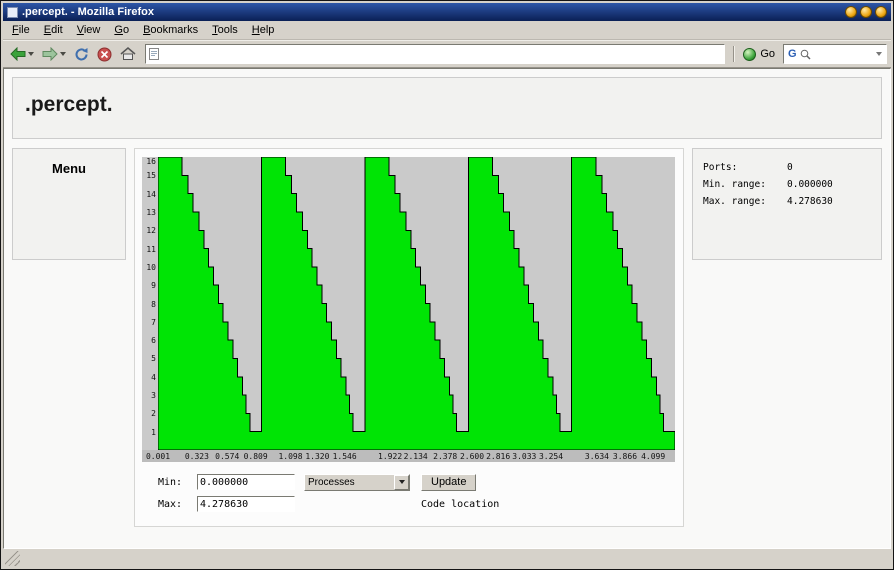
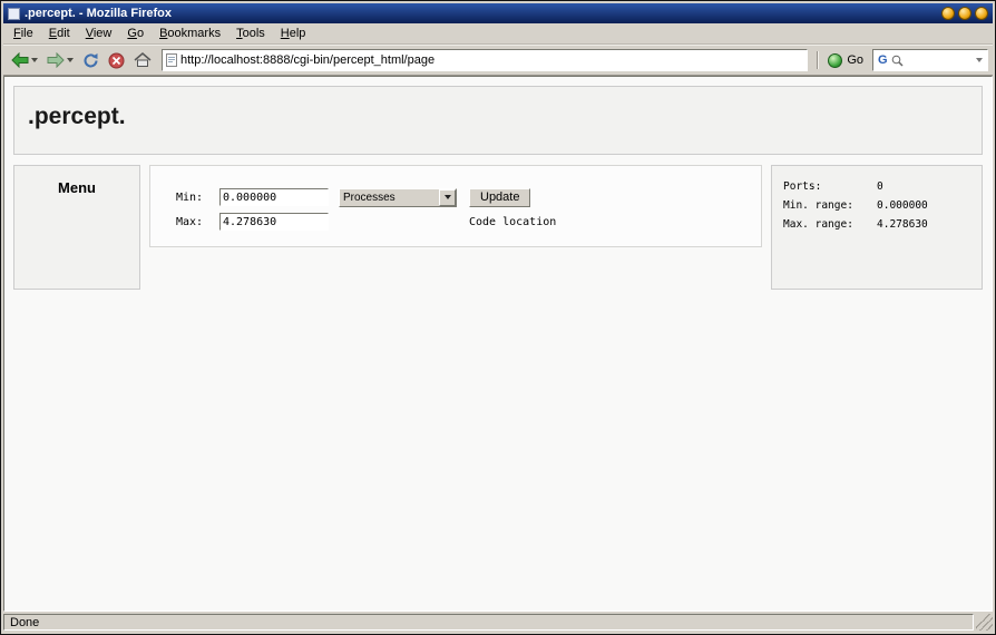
  .percept. - Mozilla Firefox
  File
  Edit
  View
  Go
  Bookmarks
  Tools
  Help
+ http://localhost:8888/cgi-bin/percept_html/page
  Go
  G
  .percept.
  Menu
- 16
- 15
- 14
- 13
- 12
- 11
- 10
- 9
- 8
- 7
- 6
- 5
- 4
- 3
- 2
- 1
- 0.001
- 0.323
- 0.574
- 0.809
- 1.098
- 1.320
- 1.546
- 1.922
- 2.134
- 2.378
- 2.600
- 2.816
- 3.033
- 3.254
- 3.634
- 3.866
- 4.099
  Min:
  0.000000
  Processes
  Update
  Max:
  4.278630
  Code location
  Ports:
  0
  Min. range:
  0.000000
  Max. range:
  4.278630
+ Done
